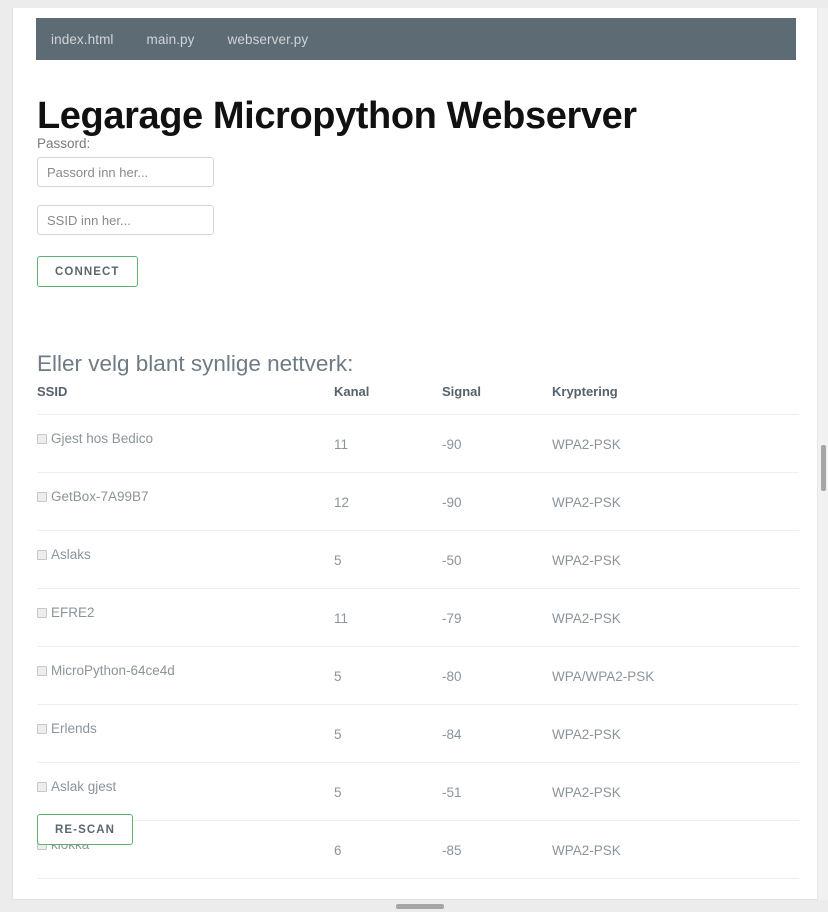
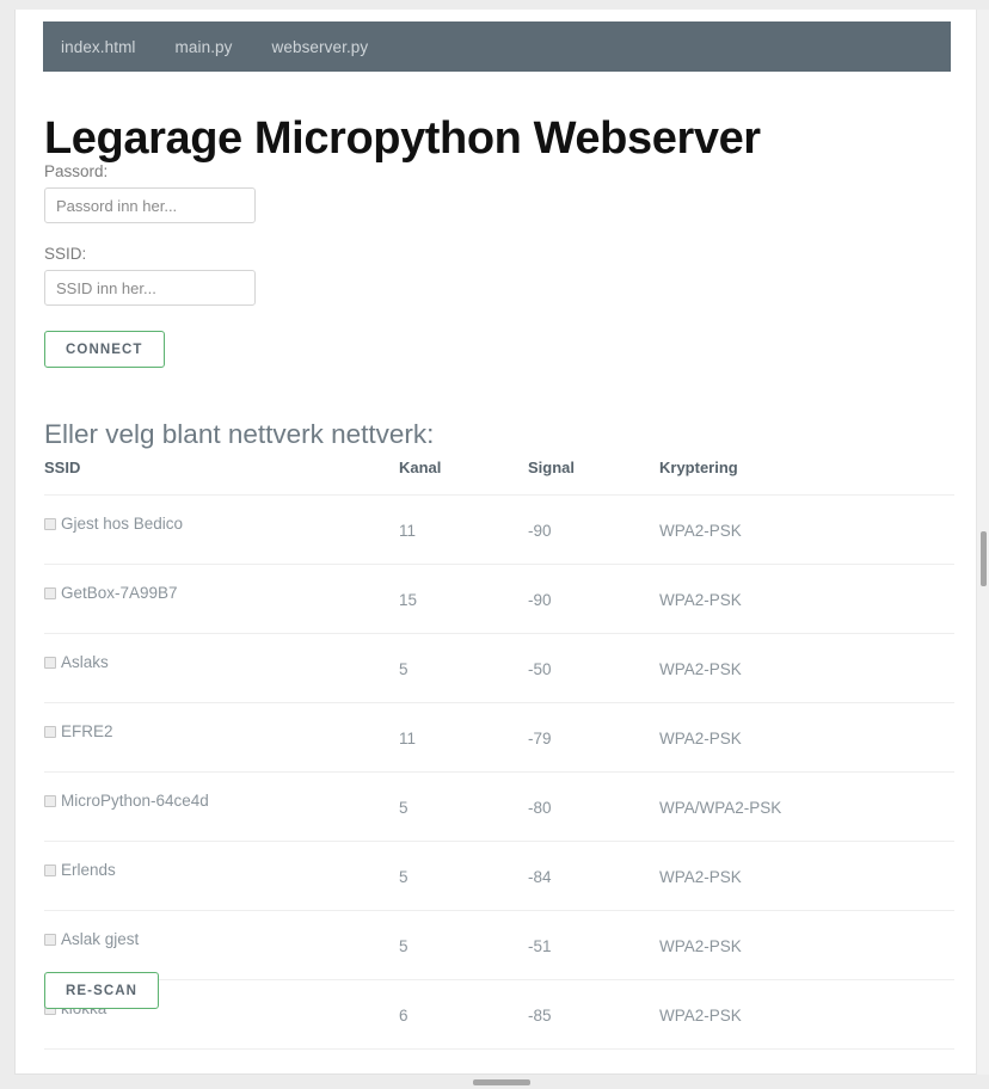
  index.html
  main.py
  webserver.py
  Legarage Micropython Webserver
  Passord:
  Passord inn her...
+ SSID:
  SSID inn her...
  CONNECT
- Eller velg blant synlige nettverk:
+ Eller velg blant nettverk nettverk:
  SSID	Kanal	Signal	Kryptering
  Gjest hos Bedico	11	-90	WPA2-PSK
- GetBox-7A99B7	12	-90	WPA2-PSK
+ GetBox-7A99B7	15	-90	WPA2-PSK
  Aslaks	5	-50	WPA2-PSK
  EFRE2	11	-79	WPA2-PSK
  MicroPython-64ce4d	5	-80	WPA/WPA2-PSK
  Erlends	5	-84	WPA2-PSK
  Aslak gjest	5	-51	WPA2-PSK
  RE-SCAN
